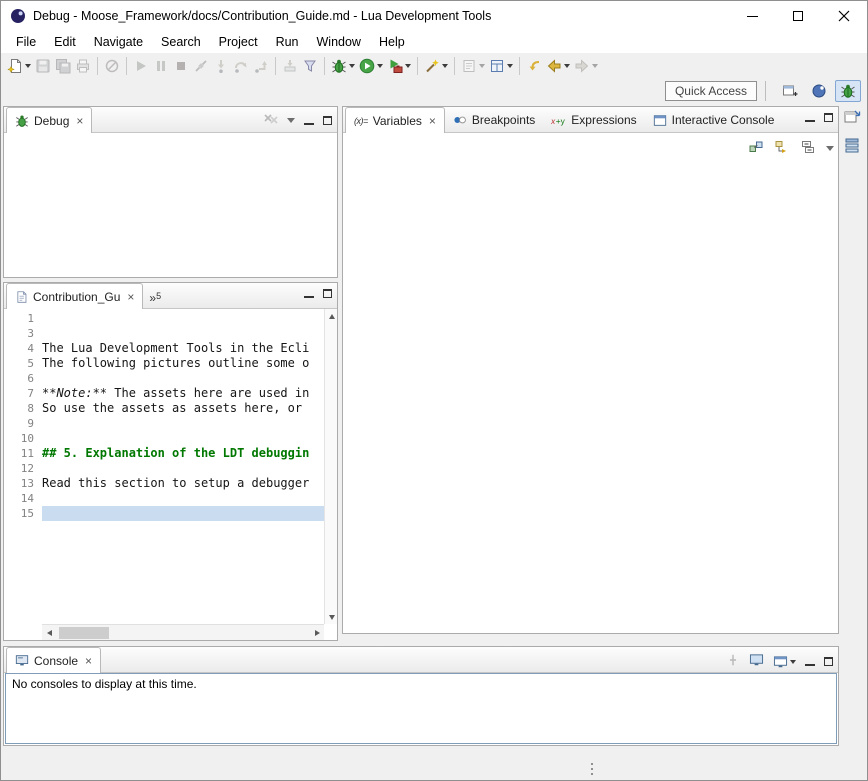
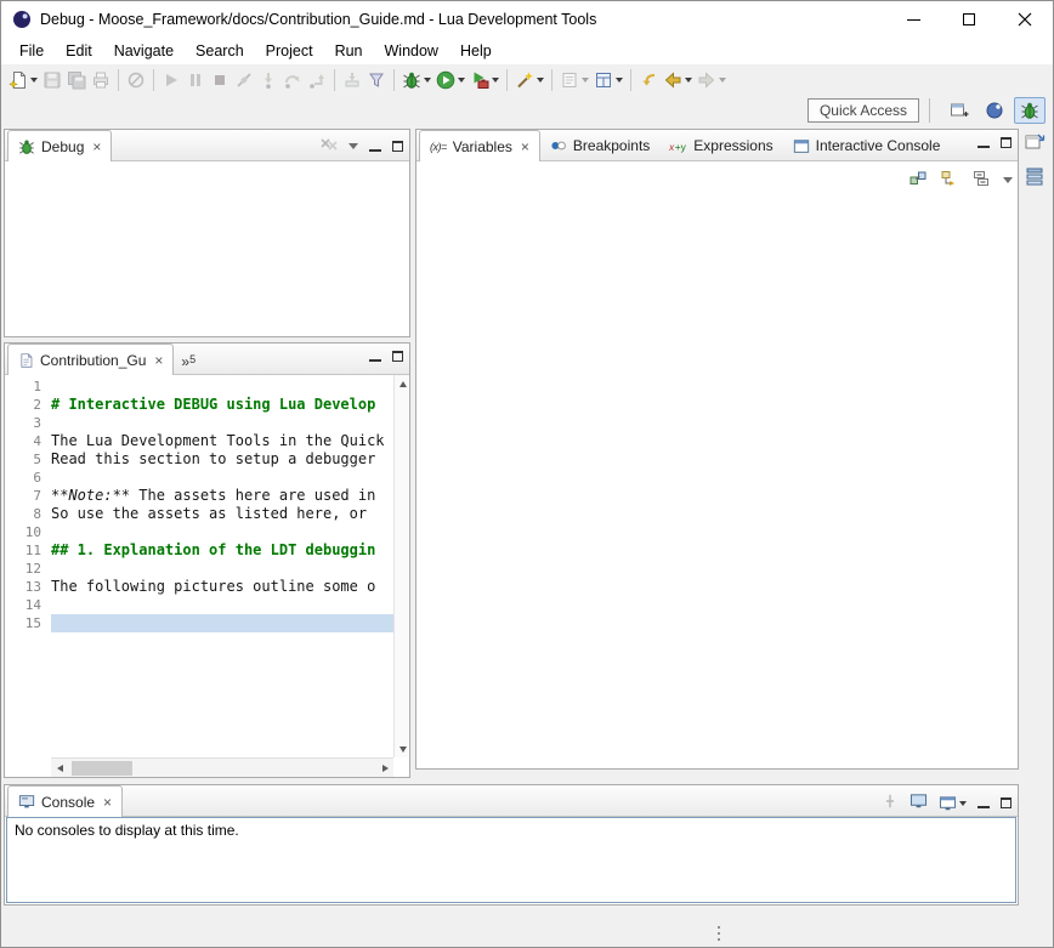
  Debug - Moose_Framework/docs/Contribution_Guide.md - Lua Development Tools
  File
  Edit
  Navigate
  Search
  Project
  Run
  Window
  Help
  Quick Access
  Debug
  ×
  Contribution_Gu
  ×
  »
  5
  1
+ 2
+ # Interactive DEBUG using Lua Develop
  3
  4
- The Lua Development Tools in the Ecli
+ The Lua Development Tools in the Quick
  5
- The following pictures outline some o
+ Read this section to setup a debugger
  6
  7
  **Note:** The assets here are used in
  8
- So use the assets as assets here, or
+ So use the assets as listed here, or
- 9
  10
  11
- ## 5. Explanation of the LDT debuggin
+ ## 1. Explanation of the LDT debuggin
  12
  13
- Read this section to setup a debugger
+ The following pictures outline some o
  14
  15
  (x)=
  Variables
  ×
  Breakpoints
  x
  +y
  Expressions
  Interactive Console
  Console
  ×
  No consoles to display at this time.
